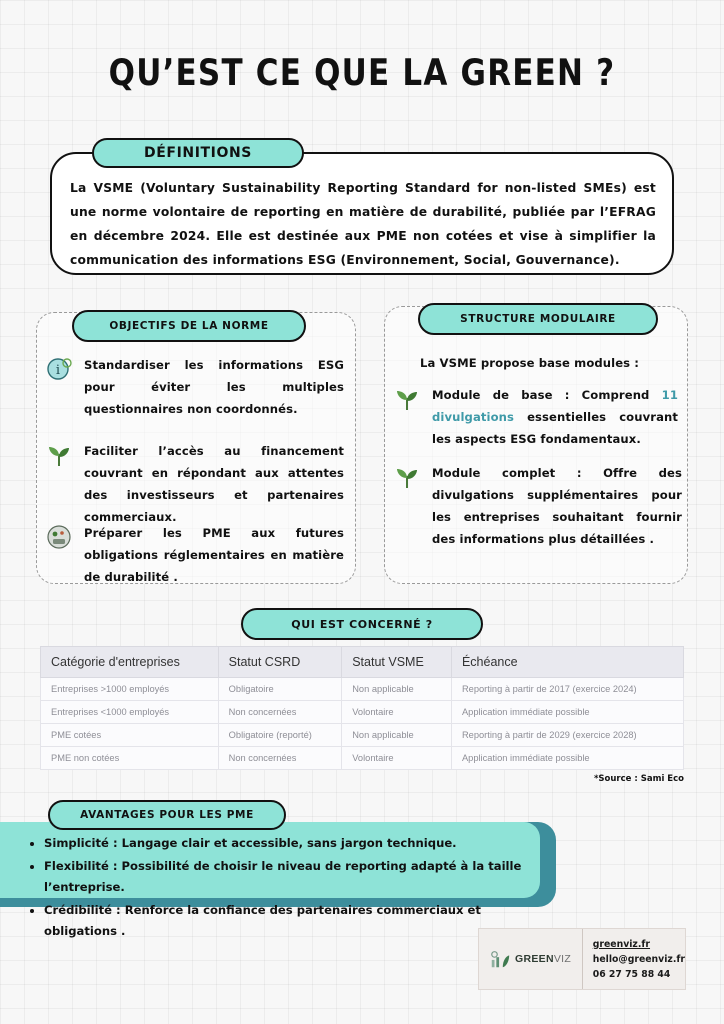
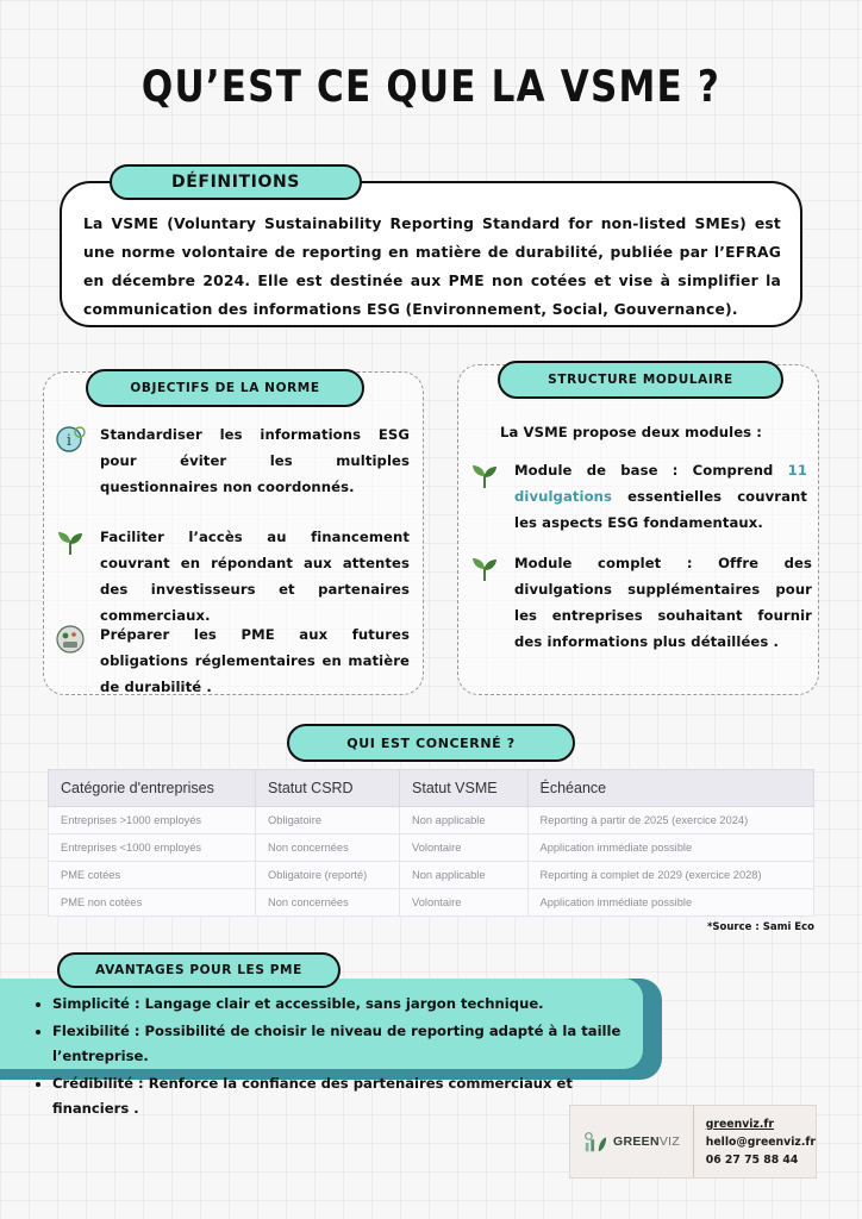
- QU’EST CE QUE LA GREEN ?
+ QU’EST CE QUE LA VSME ?
  DÉFINITIONS
  La VSME (Voluntary Sustainability Reporting Standard for non-listed SMEs) est une norme volontaire de reporting en matière de durabilité, publiée par l’EFRAG en décembre 2024. Elle est destinée aux PME non cotées et vise à simplifier la communication des informations ESG (Environnement, Social, Gouvernance).
  OBJECTIFS DE LA NORME
  i
  Standardiser les informations ESG pour éviter les multiples questionnaires non coordonnés.
  Faciliter l’accès au financement couvrant en répondant aux attentes des investisseurs et partenaires commerciaux.
  Préparer les PME aux futures obligations réglementaires en matière de durabilité .
  STRUCTURE MODULAIRE
- La VSME propose base modules :
+ La VSME propose deux modules :
  Module de base : Comprend 11 divulgations essentielles couvrant les aspects ESG fondamentaux.
  Module complet : Offre des divulgations supplémentaires pour les entreprises souhaitant fournir des informations plus détaillées .
  QUI EST CONCERNÉ ?
  Catégorie d'entreprises	Statut CSRD	Statut VSME	Échéance
- Entreprises >1000 employés	Obligatoire	Non applicable	Reporting à partir de 2017 (exercice 2024)
+ Entreprises >1000 employés	Obligatoire	Non applicable	Reporting à partir de 2025 (exercice 2024)
  Entreprises <1000 employés	Non concernées	Volontaire	Application immédiate possible
- PME cotées	Obligatoire (reporté)	Non applicable	Reporting à partir de 2029 (exercice 2028)
+ PME cotées	Obligatoire (reporté)	Non applicable	Reporting à complet de 2029 (exercice 2028)
  PME non cotées	Non concernées	Volontaire	Application immédiate possible
  *Source : Sami Eco
  AVANTAGES POUR LES PME
  Simplicité : Langage clair et accessible, sans jargon technique.
  Flexibilité : Possibilité de choisir le niveau de reporting adapté à la taille l’entreprise.
- Crédibilité : Renforce la confiance des partenaires commerciaux et obligations .
+ Crédibilité : Renforce la confiance des partenaires commerciaux et financiers .
  GREENVIZ
  greenviz.fr
  hello@greenviz.fr
  06 27 75 88 44
